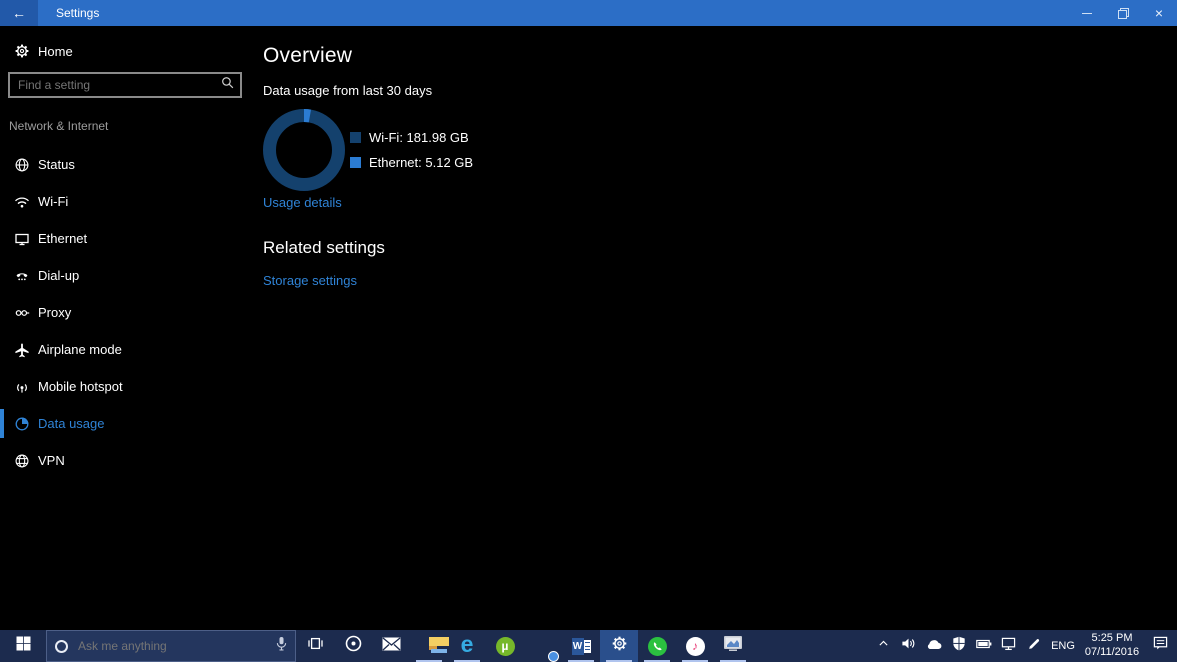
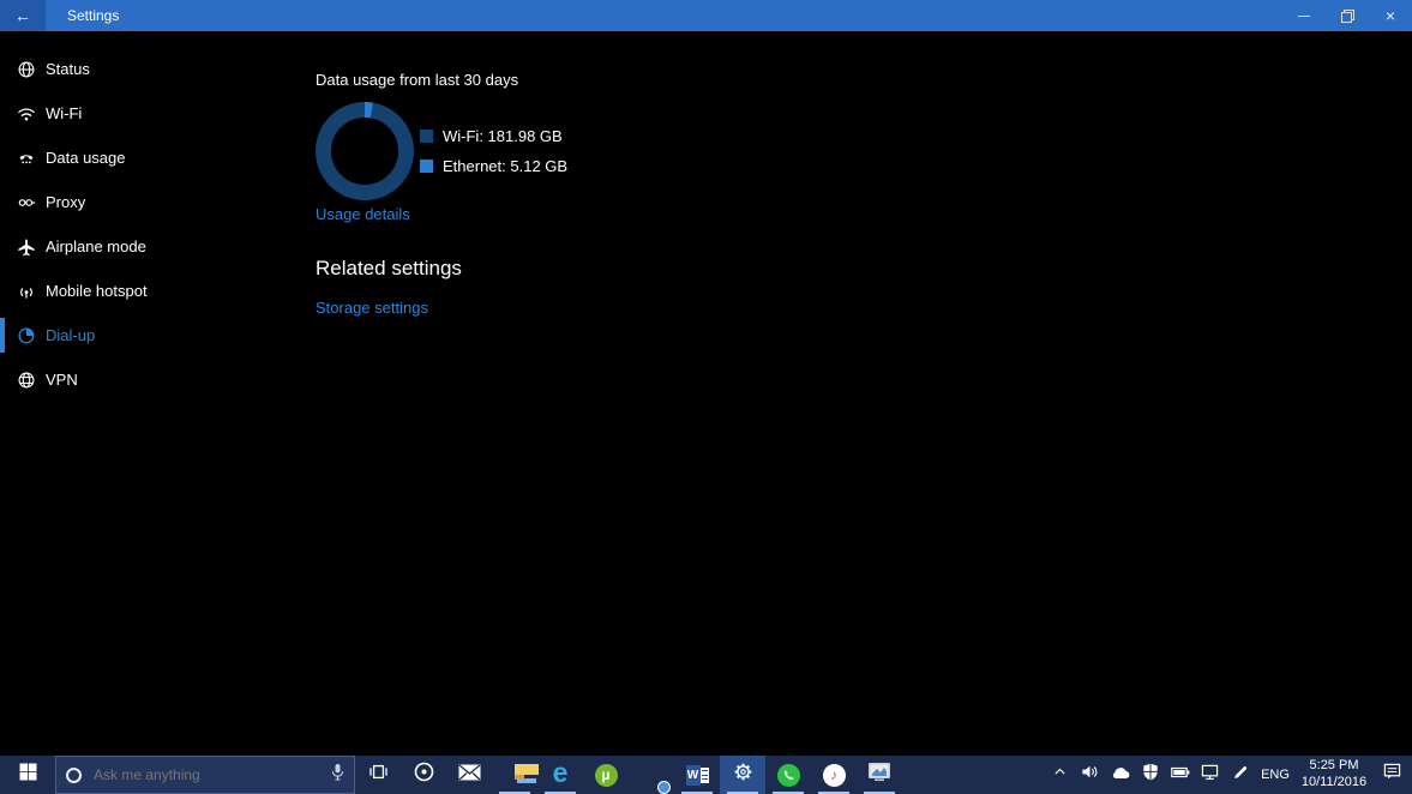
  ←
  Settings
  ×
- Home
- Find a setting
- Network & Internet
  Status
  Wi-Fi
- Ethernet
- Dial-up
+ Data usage
  Proxy
  Airplane mode
  Mobile hotspot
- Data usage
+ Dial-up
  VPN
- Overview
  Data usage from last 30 days
  Wi-Fi: 181.98 GB
  Ethernet: 5.12 GB
  Usage details
  Related settings
  Storage settings
  Ask me anything
  e
  µ
  W
  ♪
  ENG
  5:25 PM
- 07/11/2016
+ 10/11/2016
